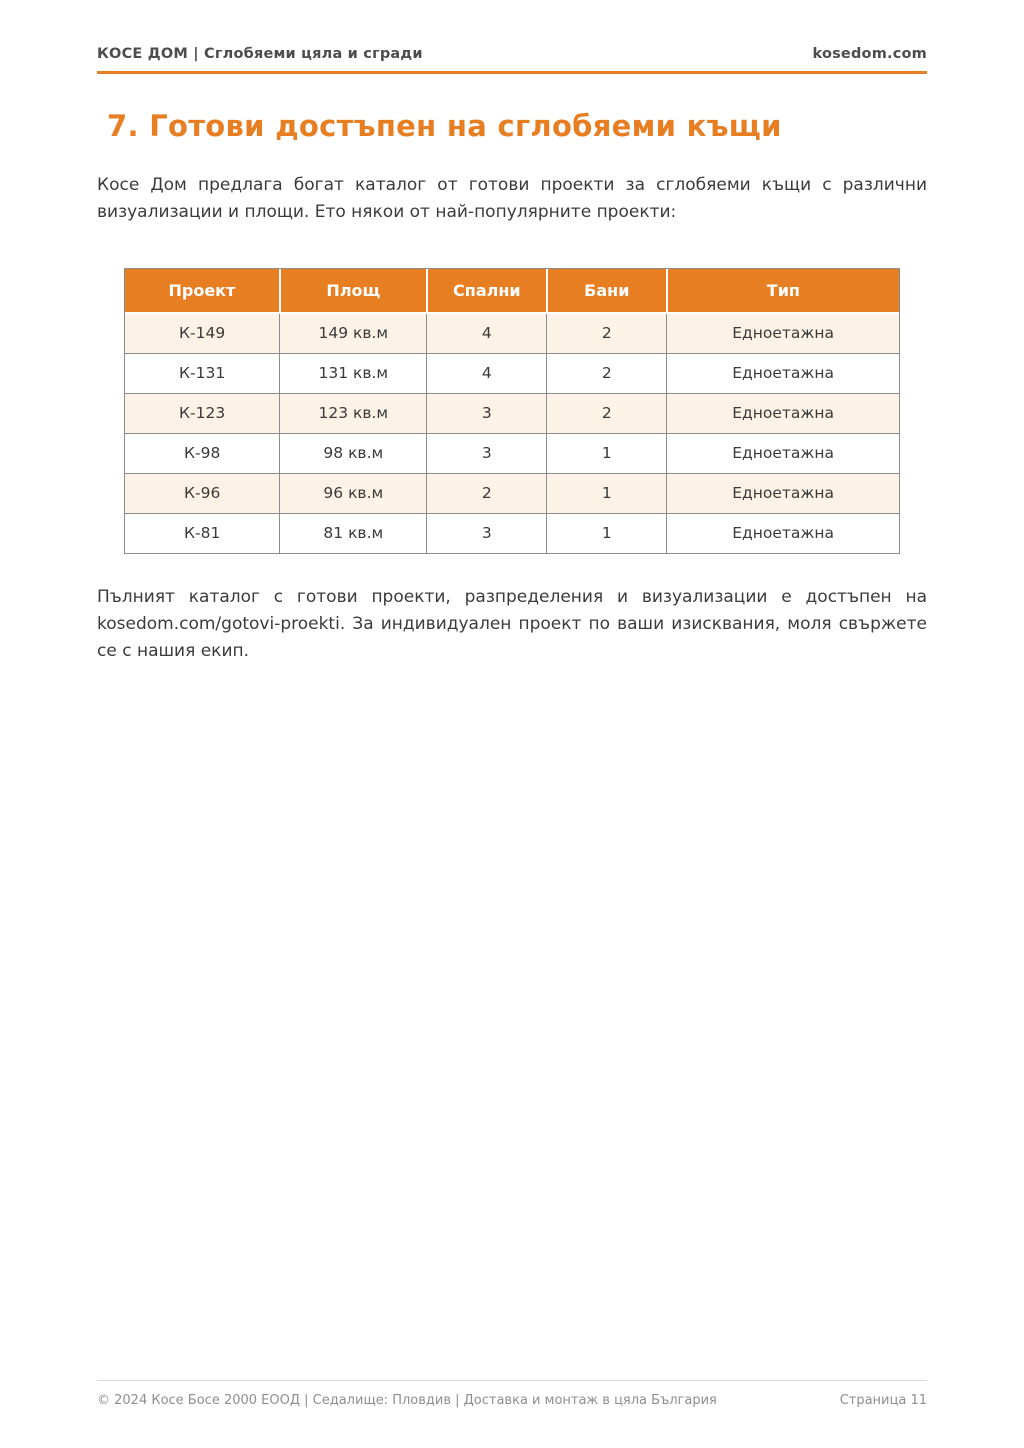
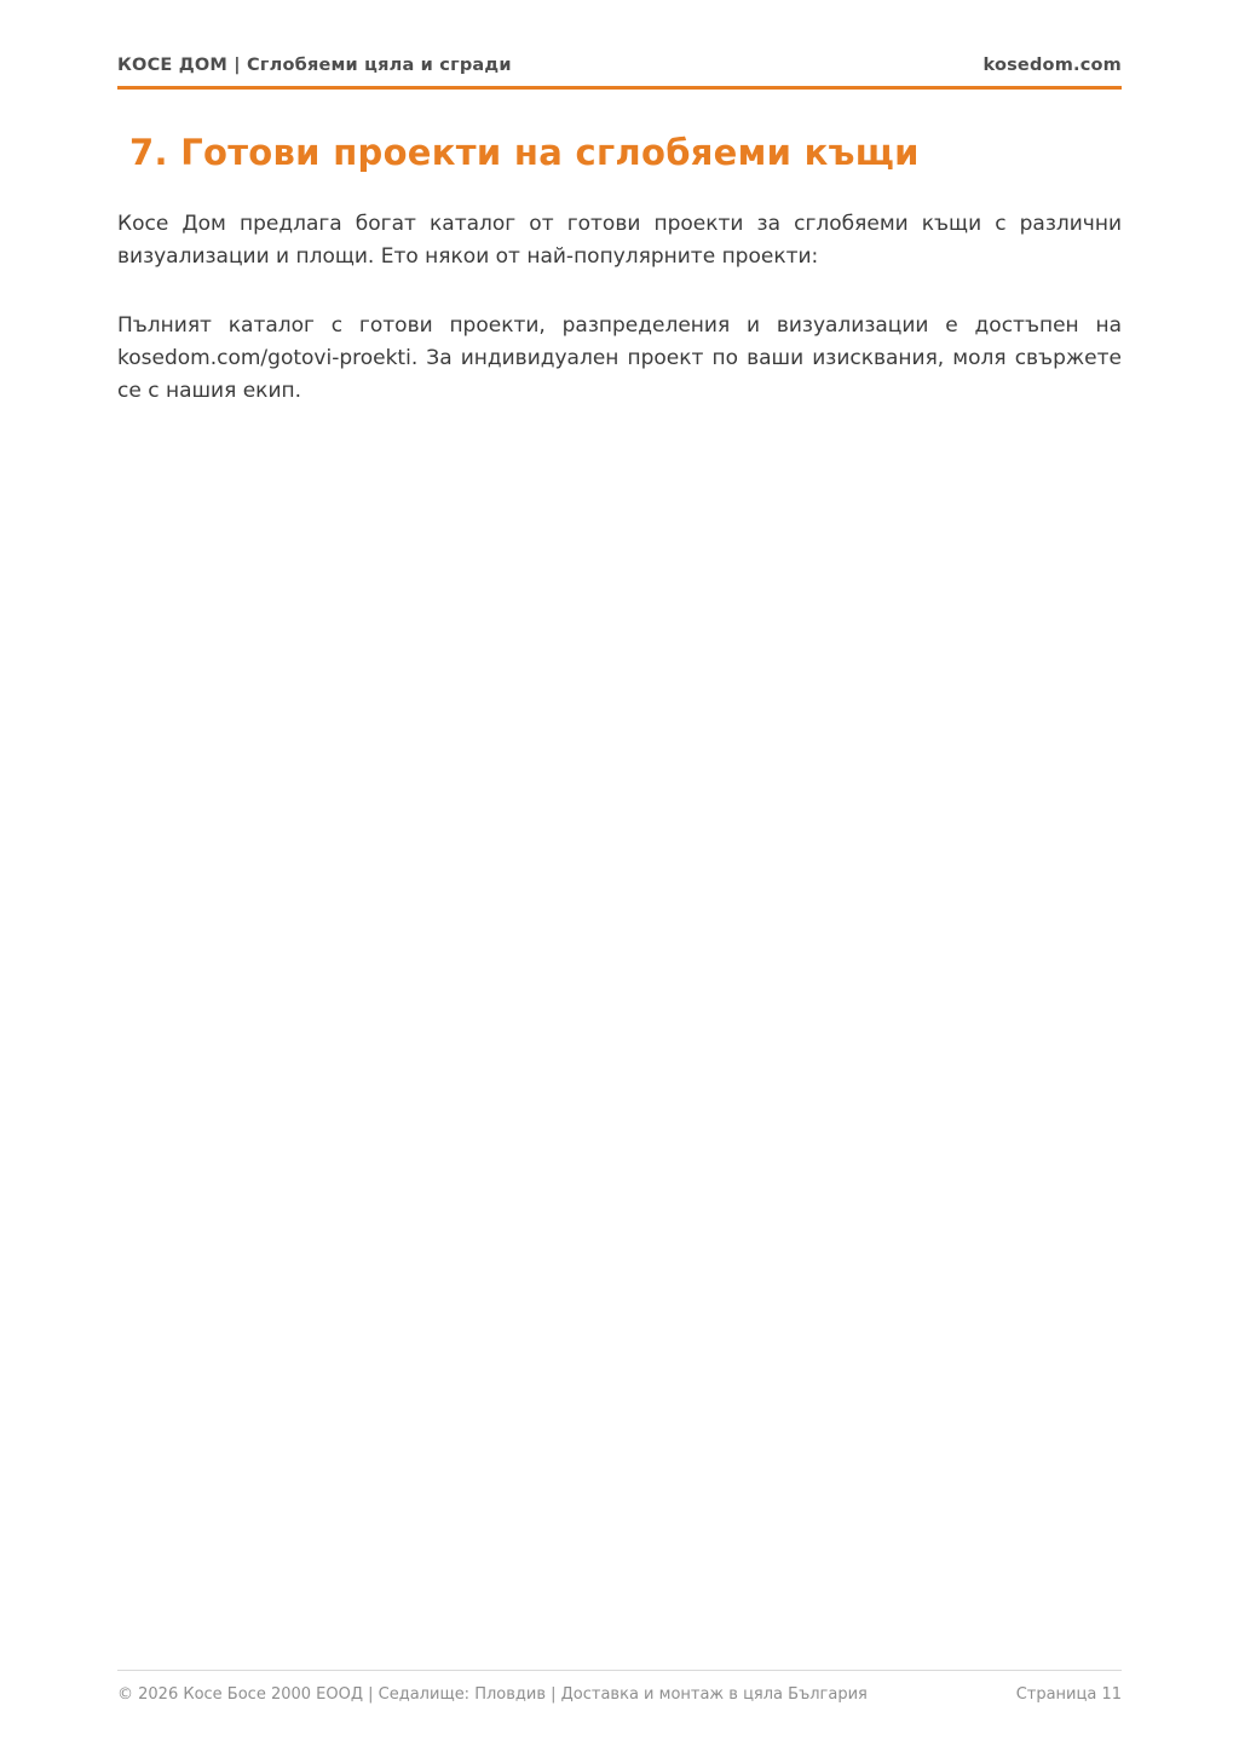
  КОСЕ ДОМ | Сглобяеми цяла и сгради
  kosedom.com
- 7. Готови достъпен на сглобяеми къщи
+ 7. Готови проекти на сглобяеми къщи
  Косе Дом предлага богат каталог от готови проекти за сглобяеми къщи с различни визуализации и площи. Ето някои от най-популярните проекти:
- Проект	Площ	Спални	Бани	Тип
- К-149	149 кв.м	4	2	Едноетажна
- К-131	131 кв.м	4	2	Едноетажна
- К-123	123 кв.м	3	2	Едноетажна
- К-98	98 кв.м	3	1	Едноетажна
- К-96	96 кв.м	2	1	Едноетажна
- К-81	81 кв.м	3	1	Едноетажна
  Пълният каталог с готови проекти, разпределения и визуализации е достъпен на kosedom.com/gotovi-proekti. За индивидуален проект по ваши изисквания, моля свържете се с нашия екип.
- © 2024 Косе Босе 2000 ЕООД | Седалище: Пловдив | Доставка и монтаж в цяла България
+ © 2026 Косе Босе 2000 ЕООД | Седалище: Пловдив | Доставка и монтаж в цяла България
  Страница 11
